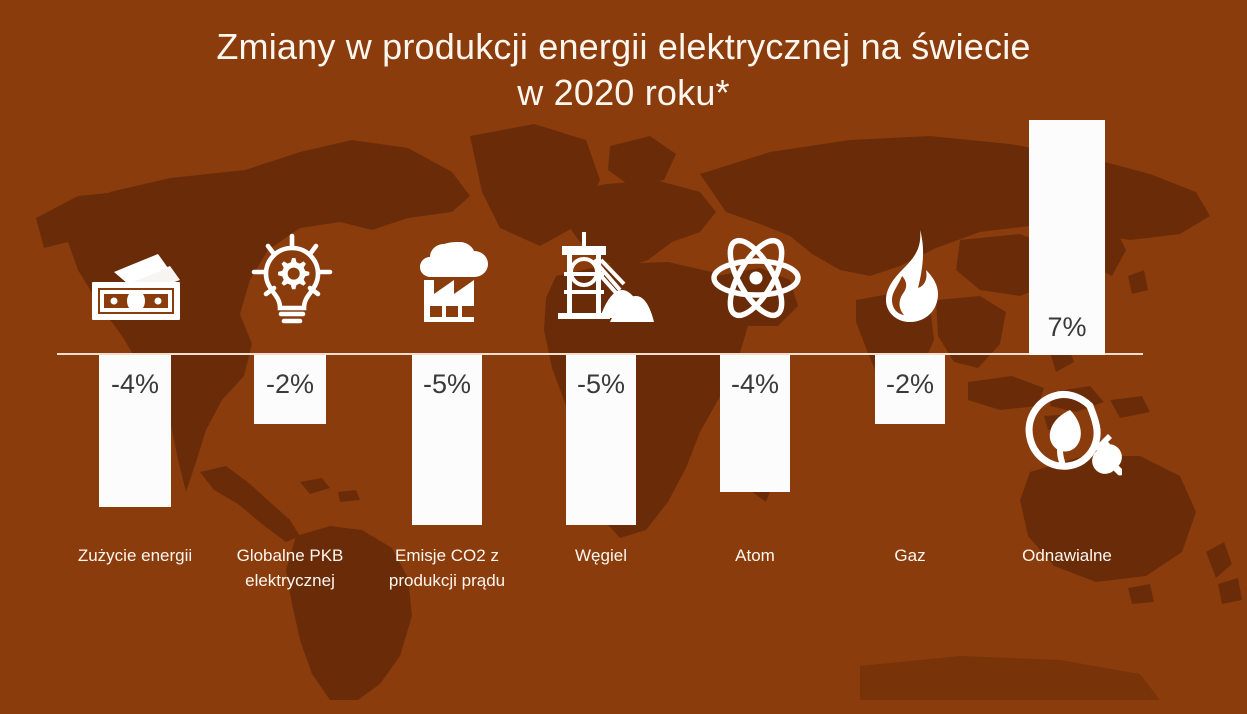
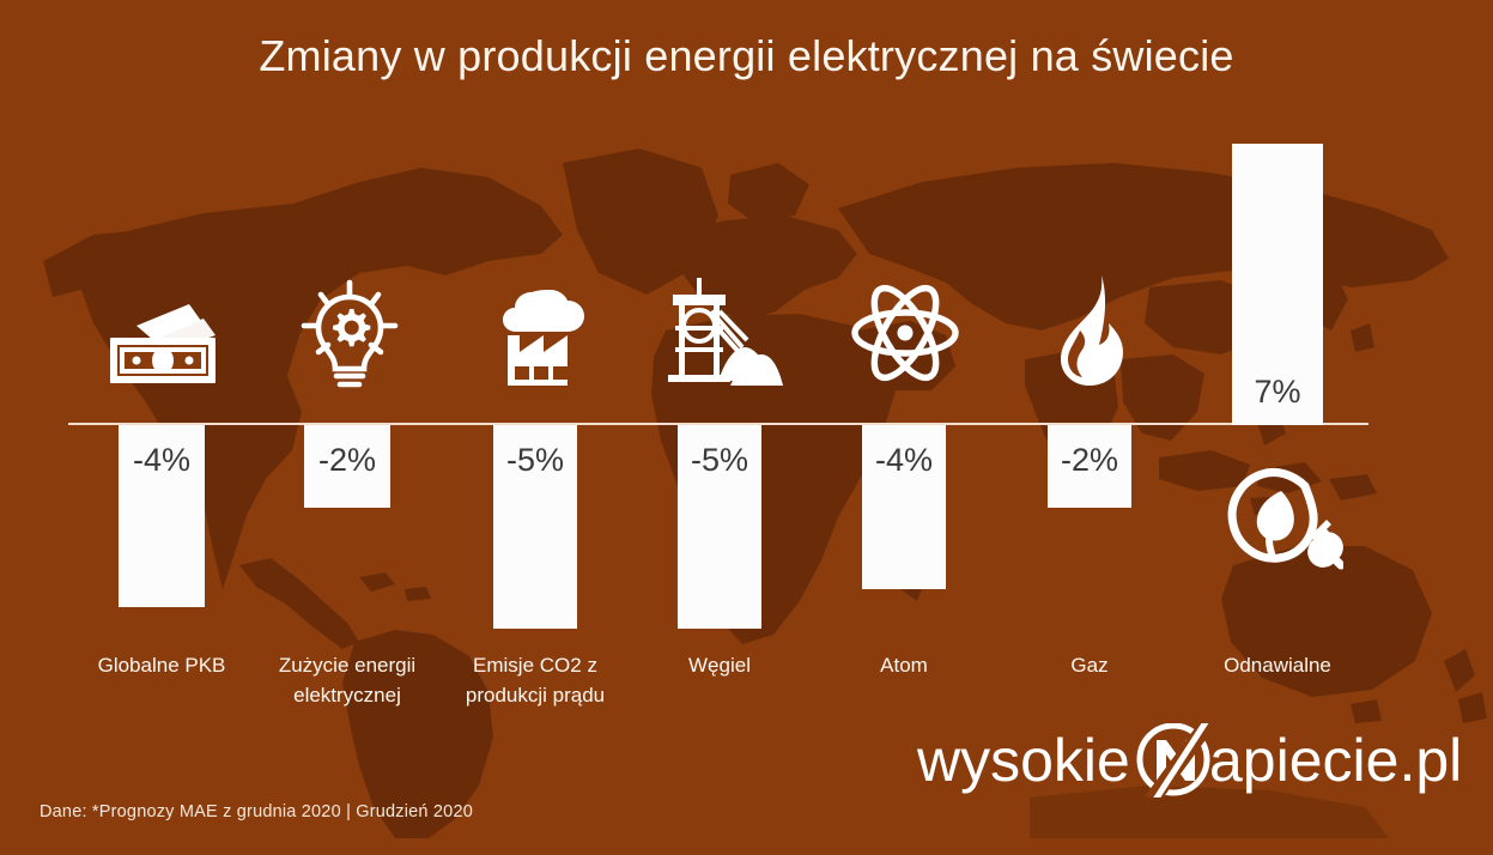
  Zmiany w produkcji energii elektrycznej na świecie
- w 2020 roku*
  -4%
- Zużycie energii
+ Globalne PKB
  -2%
- Globalne PKB
+ Zużycie energii
  elektrycznej
  -5%
  Emisje CO2 z
  produkcji prądu
  -5%
  Węgiel
  -4%
  Atom
  -2%
  Gaz
  7%
  Odnawialne
+ wysokie
+ apiecie.pl
+ Dane: *Prognozy MAE z grudnia 2020 | Grudzień 2020
